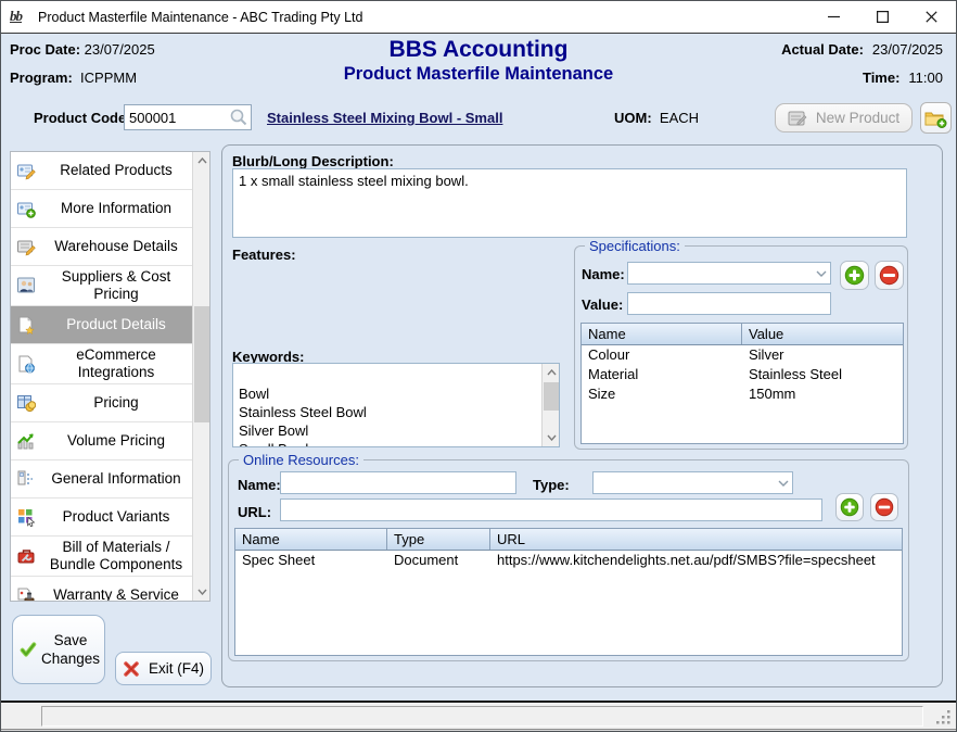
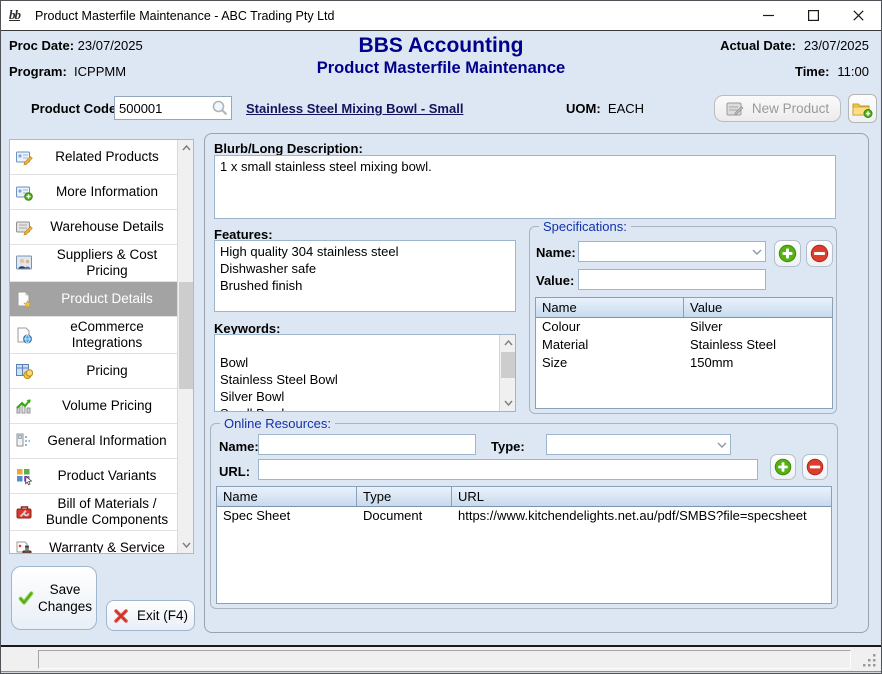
  bb
  Product Masterfile Maintenance - ABC Trading Pty Ltd
  Proc Date: 23/07/2025
  Program: ICPPMM
  BBS Accounting
  Product Masterfile Maintenance
  Actual Date:
  23/07/2025
  Time:
  11:00
  Product Code
  500001
  Stainless Steel Mixing Bowl - Small
  UOM: EACH
  New Product
  Related Products
  More Information
  Warehouse Details
  Suppliers & Cost Pricing
  Product Details
  eCommerce Integrations
  Pricing
  Volume Pricing
  General Information
  Product Variants
  Bill of Materials / Bundle Components
  Warranty & Service
  Save Changes
  Exit (F4)
  Blurb/Long Description:
  1 x small stainless steel mixing bowl.
  Features:
+ High quality 304 stainless steel
+ Dishwasher safe
+ Brushed finish
  Keywords:
  Bowl
  Stainless Steel Bowl
  Silver Bowl
  Specifications:
  Name:
  Value:
  Name
  Value
  Colour
  Silver
  Material
  Stainless Steel
  Size
  150mm
  Online Resources:
  Name:
  Type:
  URL:
  Name
  Type
  URL
  Spec Sheet
  Document
  https://www.kitchendelights.net.au/pdf/SMBS?file=specsheet
